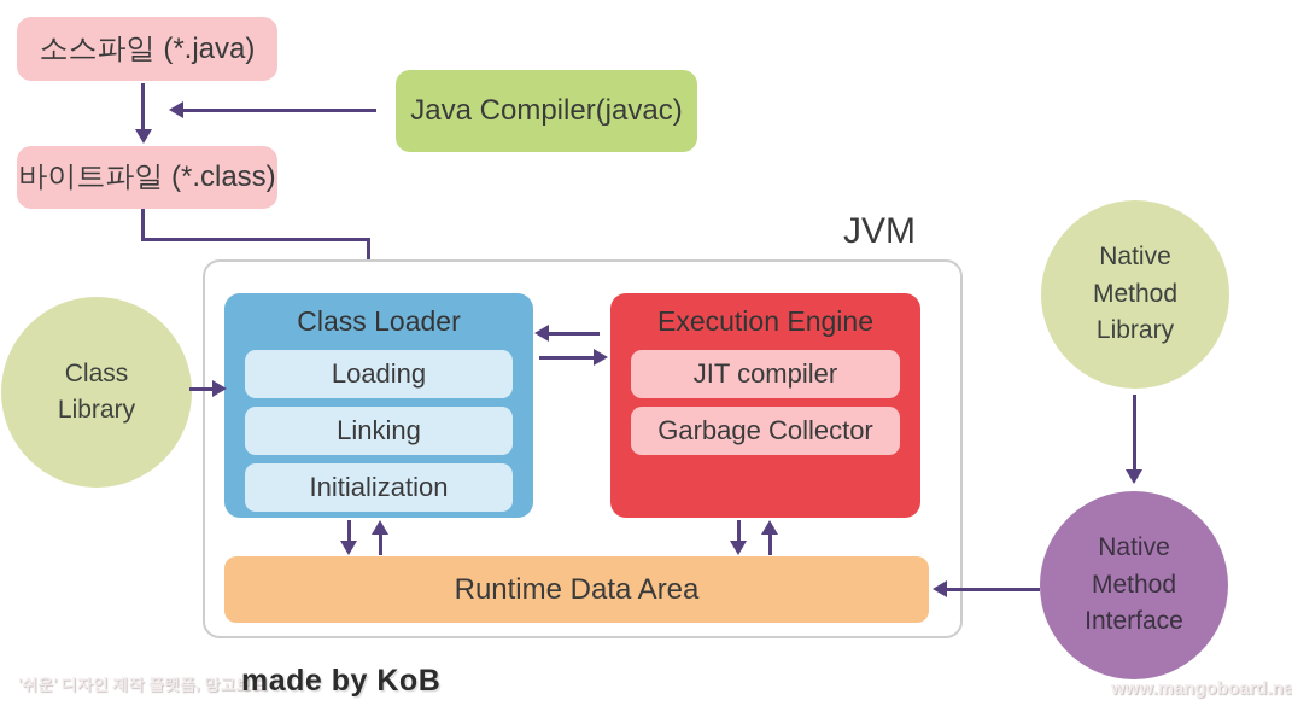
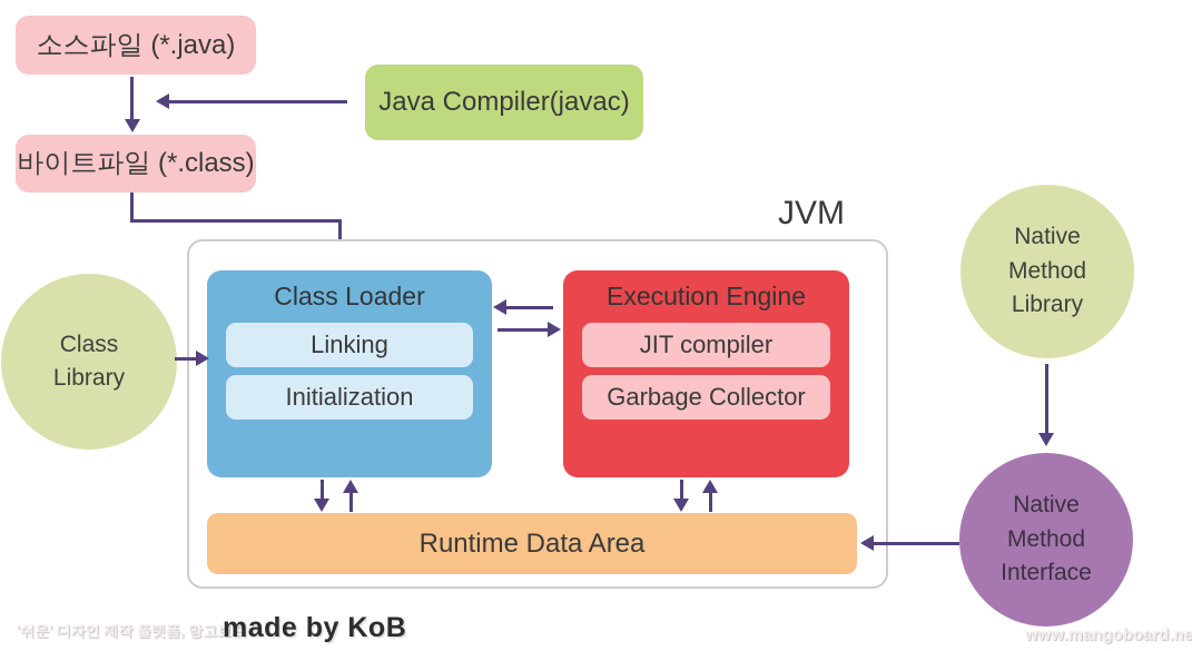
  소스파일 (*.java)
  Java Compiler(javac)
  바이트파일 (*.class)
  JVM
  Class Loader
- Loading
  Linking
  Initialization
  Execution Engine
  JIT compiler
  Garbage Collector
  Runtime Data Area
  Class
  Library
  Native
  Method
  Library
  Native
  Method
  Interface
  '쉬운' 디자인 제작 플랫폼, 망고보드
  made by KoB
  www.mangoboard.ne
